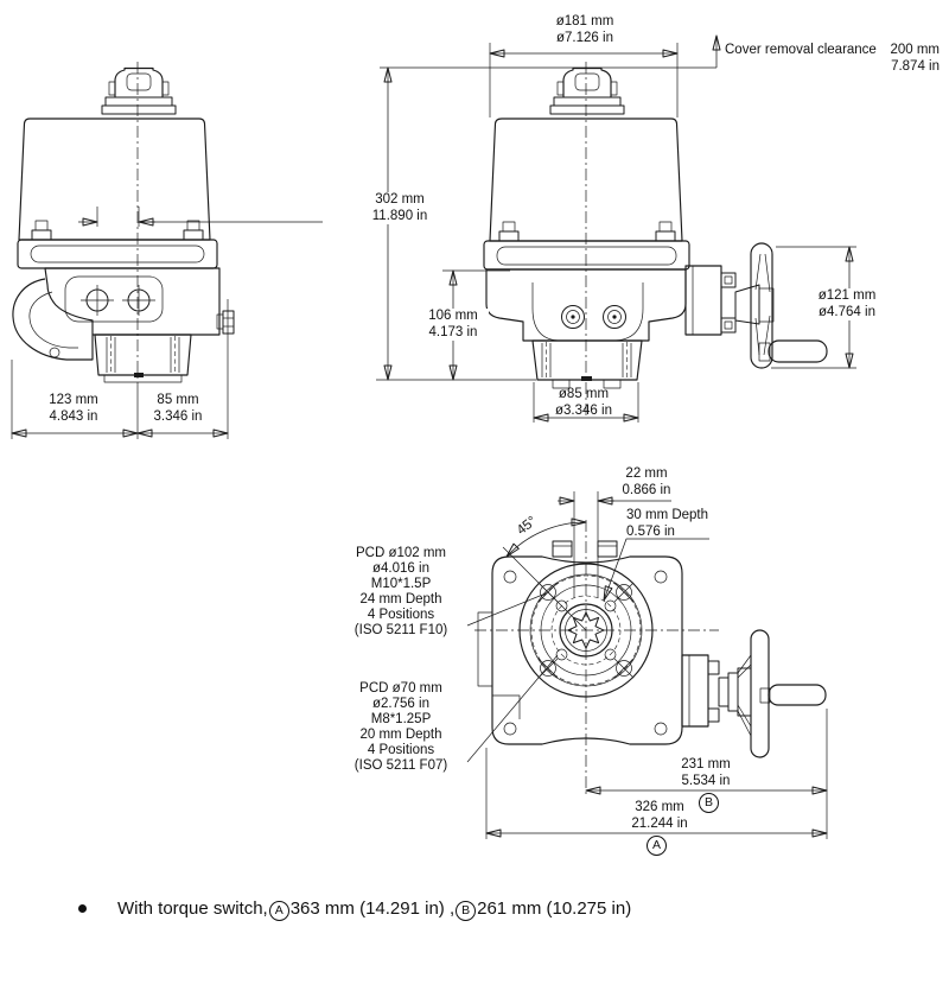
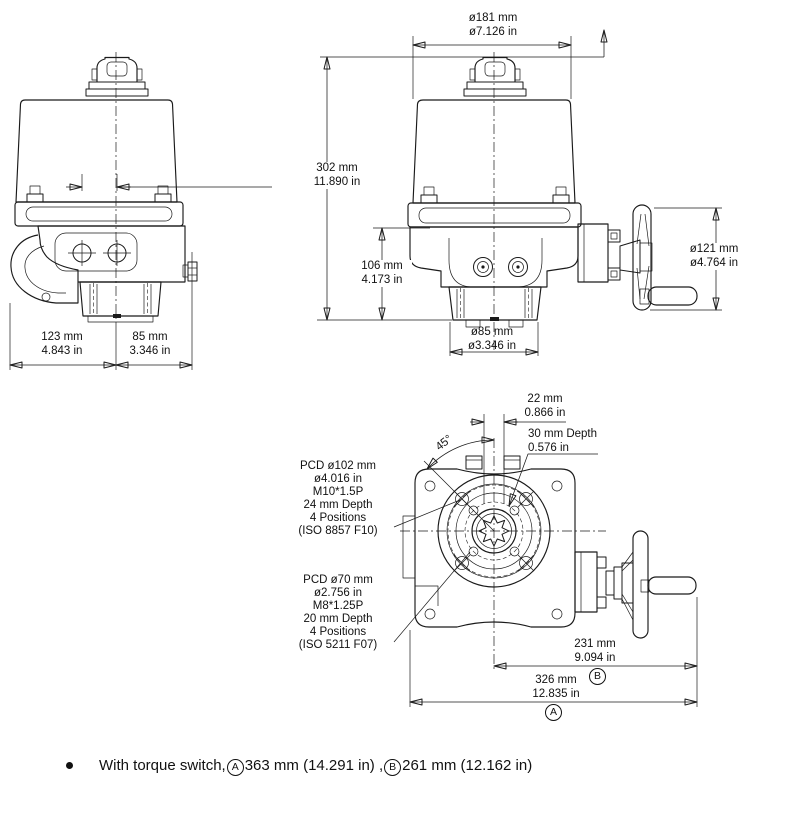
  123 mm
  4.843 in
  85 mm
  3.346 in
  ø181 mm
  ø7.126 in
- Cover removal clearance
- 200 mm
- 7.874 in
  302 mm
  11.890 in
  106 mm
  4.173 in
  ø121 mm
  ø4.764 in
  ø85 mm
  ø3.346 in
  22 mm
  0.866 in
  30 mm Depth
  0.576 in
  PCD ø102 mm
  ø4.016 in
  M10*1.5P
  24 mm Depth
  4 Positions
- (ISO 5211 F10)
+ (ISO 8857 F10)
  PCD ø70 mm
  ø2.756 in
  M8*1.25P
  20 mm Depth
  4 Positions
  (ISO 5211 F07)
  231 mm
- 5.534 in
+ 9.094 in
  B
  326 mm
- 21.244 in
+ 12.835 in
  A
  With torque switch,
  A
  363 mm (14.291 in) ,
  B
- 261 mm (10.275 in)
+ 261 mm (12.162 in)
